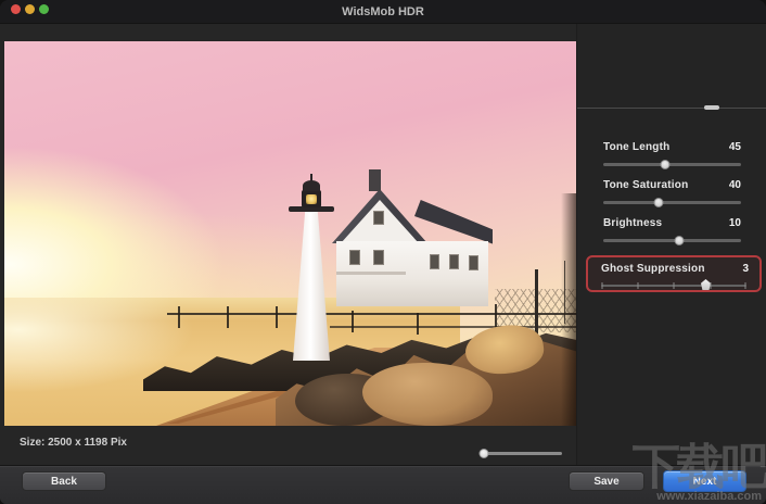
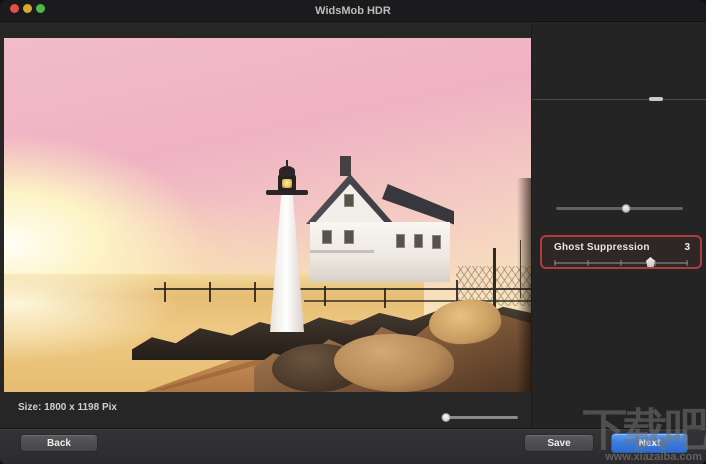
  WidsMob HDR
- Tone Length
- 45
- Tone Saturation
- 40
- Brightness
- 10
  Ghost Suppression
  3
- Size: 2500 x 1198 Pix
+ Size: 1800 x 1198 Pix
  Back
  Save
  Next
  下载吧
  www.xiazaiba.com
